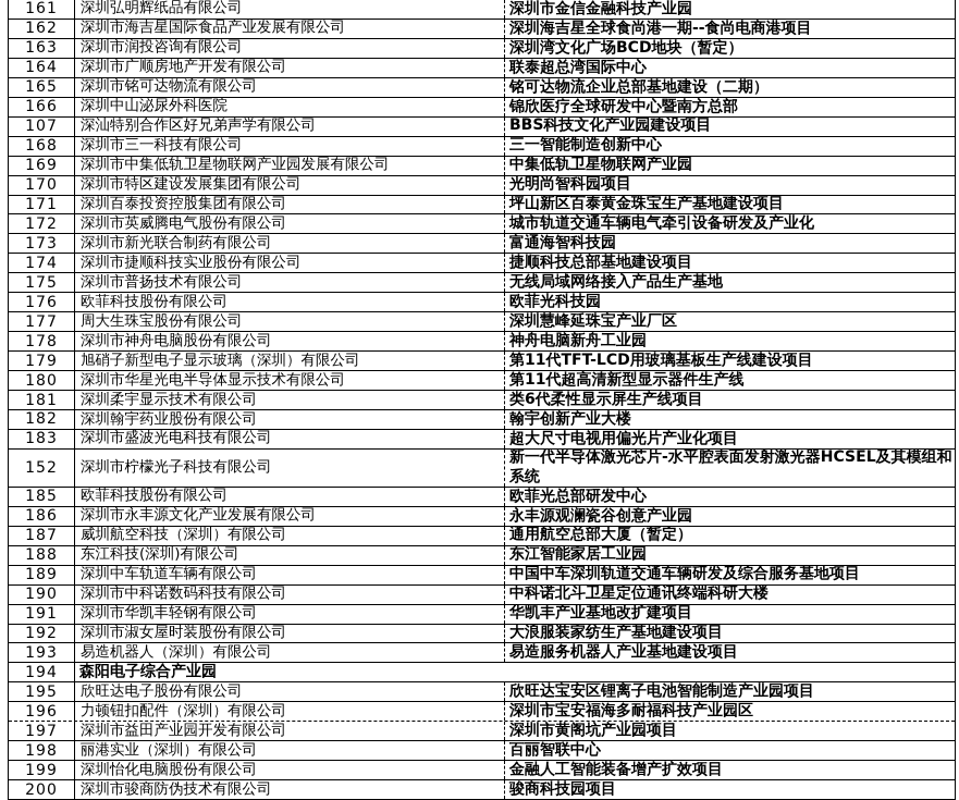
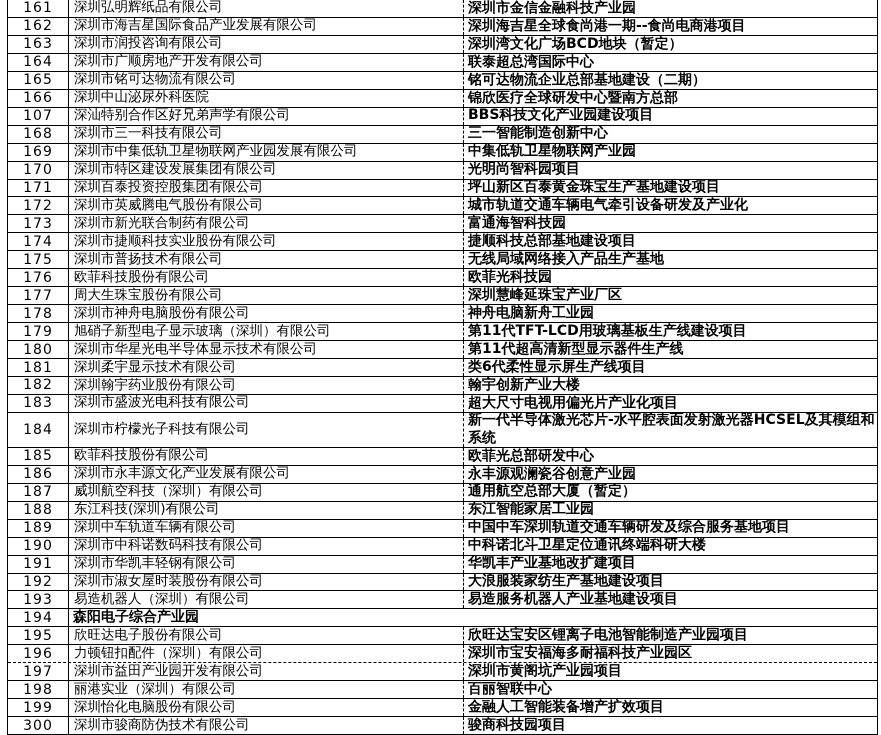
  161
  深圳弘明辉纸品有限公司
  深圳市金信金融科技产业园
  162
  深圳市海吉星国际食品产业发展有限公司
  深圳海吉星全球食尚港一期--食尚电商港项目
  163
  深圳市润投咨询有限公司
  深圳湾文化广场BCD地块（暂定）
  164
  深圳市广顺房地产开发有限公司
  联泰超总湾国际中心
  165
  深圳市铭可达物流有限公司
  铭可达物流企业总部基地建设（二期）
  166
  深圳中山泌尿外科医院
  锦欣医疗全球研发中心暨南方总部
  107
  深汕特别合作区好兄弟声学有限公司
  BBS科技文化产业园建设项目
  168
  深圳市三一科技有限公司
  三一智能制造创新中心
  169
  深圳市中集低轨卫星物联网产业园发展有限公司
  中集低轨卫星物联网产业园
  170
  深圳市特区建设发展集团有限公司
  光明尚智科园项目
  171
  深圳百泰投资控股集团有限公司
  坪山新区百泰黄金珠宝生产基地建设项目
  172
  深圳市英威腾电气股份有限公司
  城市轨道交通车辆电气牵引设备研发及产业化
  173
  深圳市新光联合制药有限公司
  富通海智科技园
  174
  深圳市捷顺科技实业股份有限公司
  捷顺科技总部基地建设项目
  175
  深圳市普扬技术有限公司
  无线局域网络接入产品生产基地
  176
  欧菲科技股份有限公司
  欧菲光科技园
  177
  周大生珠宝股份有限公司
  深圳慧峰延珠宝产业厂区
  178
  深圳市神舟电脑股份有限公司
  神舟电脑新舟工业园
  179
  旭硝子新型电子显示玻璃（深圳）有限公司
  第11代TFT-LCD用玻璃基板生产线建设项目
  180
  深圳市华星光电半导体显示技术有限公司
  第11代超高清新型显示器件生产线
  181
  深圳柔宇显示技术有限公司
  类6代柔性显示屏生产线项目
  182
  深圳翰宇药业股份有限公司
  翰宇创新产业大楼
  183
  深圳市盛波光电科技有限公司
  超大尺寸电视用偏光片产业化项目
- 152
+ 184
  深圳市柠檬光子科技有限公司
  新一代半导体激光芯片-水平腔表面发射激光器HCSEL及其模组和系统
  185
  欧菲科技股份有限公司
  欧菲光总部研发中心
  186
  深圳市永丰源文化产业发展有限公司
  永丰源观澜瓷谷创意产业园
  187
  威圳航空科技（深圳）有限公司
  通用航空总部大厦（暂定）
  188
  东江科技(深圳)有限公司
  东江智能家居工业园
  189
  深圳中车轨道车辆有限公司
  中国中车深圳轨道交通车辆研发及综合服务基地项目
  190
  深圳市中科诺数码科技有限公司
  中科诺北斗卫星定位通讯终端科研大楼
  191
  深圳市华凯丰轻钢有限公司
  华凯丰产业基地改扩建项目
  192
  深圳市淑女屋时装股份有限公司
  大浪服装家纺生产基地建设项目
  193
  易造机器人（深圳）有限公司
  易造服务机器人产业基地建设项目
  194
  森阳电子综合产业园
  195
  欣旺达电子股份有限公司
  欣旺达宝安区锂离子电池智能制造产业园项目
  196
  力顿钮扣配件（深圳）有限公司
  深圳市宝安福海多耐福科技产业园区
  197
  深圳市益田产业园开发有限公司
  深圳市黄阁坑产业园项目
  198
  丽港实业（深圳）有限公司
  百丽智联中心
  199
  深圳怡化电脑股份有限公司
  金融人工智能装备增产扩效项目
- 200
+ 300
  深圳市骏商防伪技术有限公司
  骏商科技园项目
